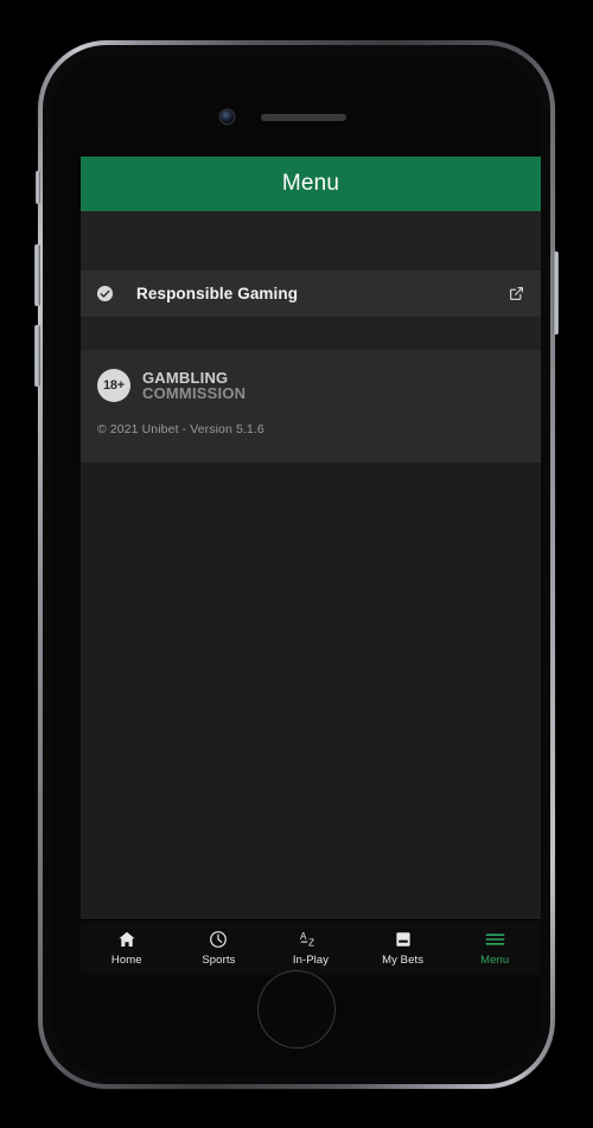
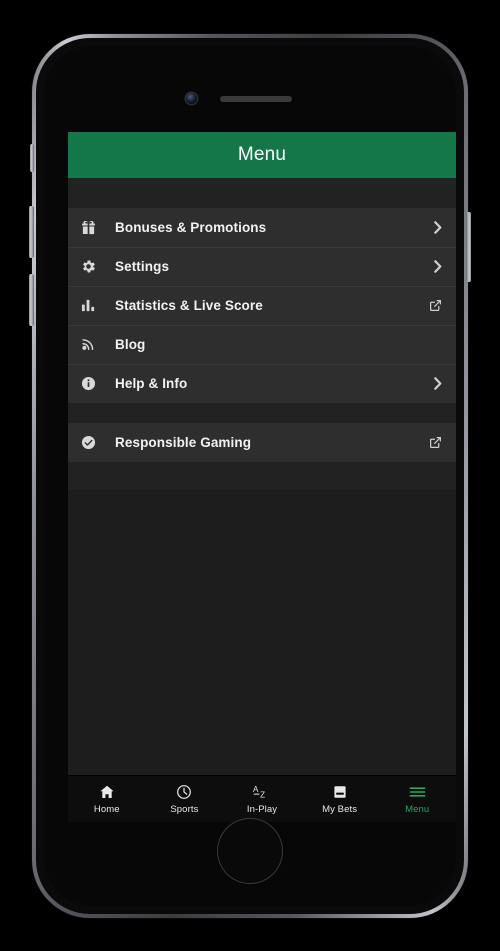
  Menu
+ Bonuses & Promotions
+ Settings
+ Statistics & Live Score
+ Blog
+ Help & Info
  Responsible Gaming
- 18+
- GAMBLING
- COMMISSION
- © 2021 Unibet - Version 5.1.6
  Home
  Sports
  A
  Z
  In-Play
  My Bets
  Menu
